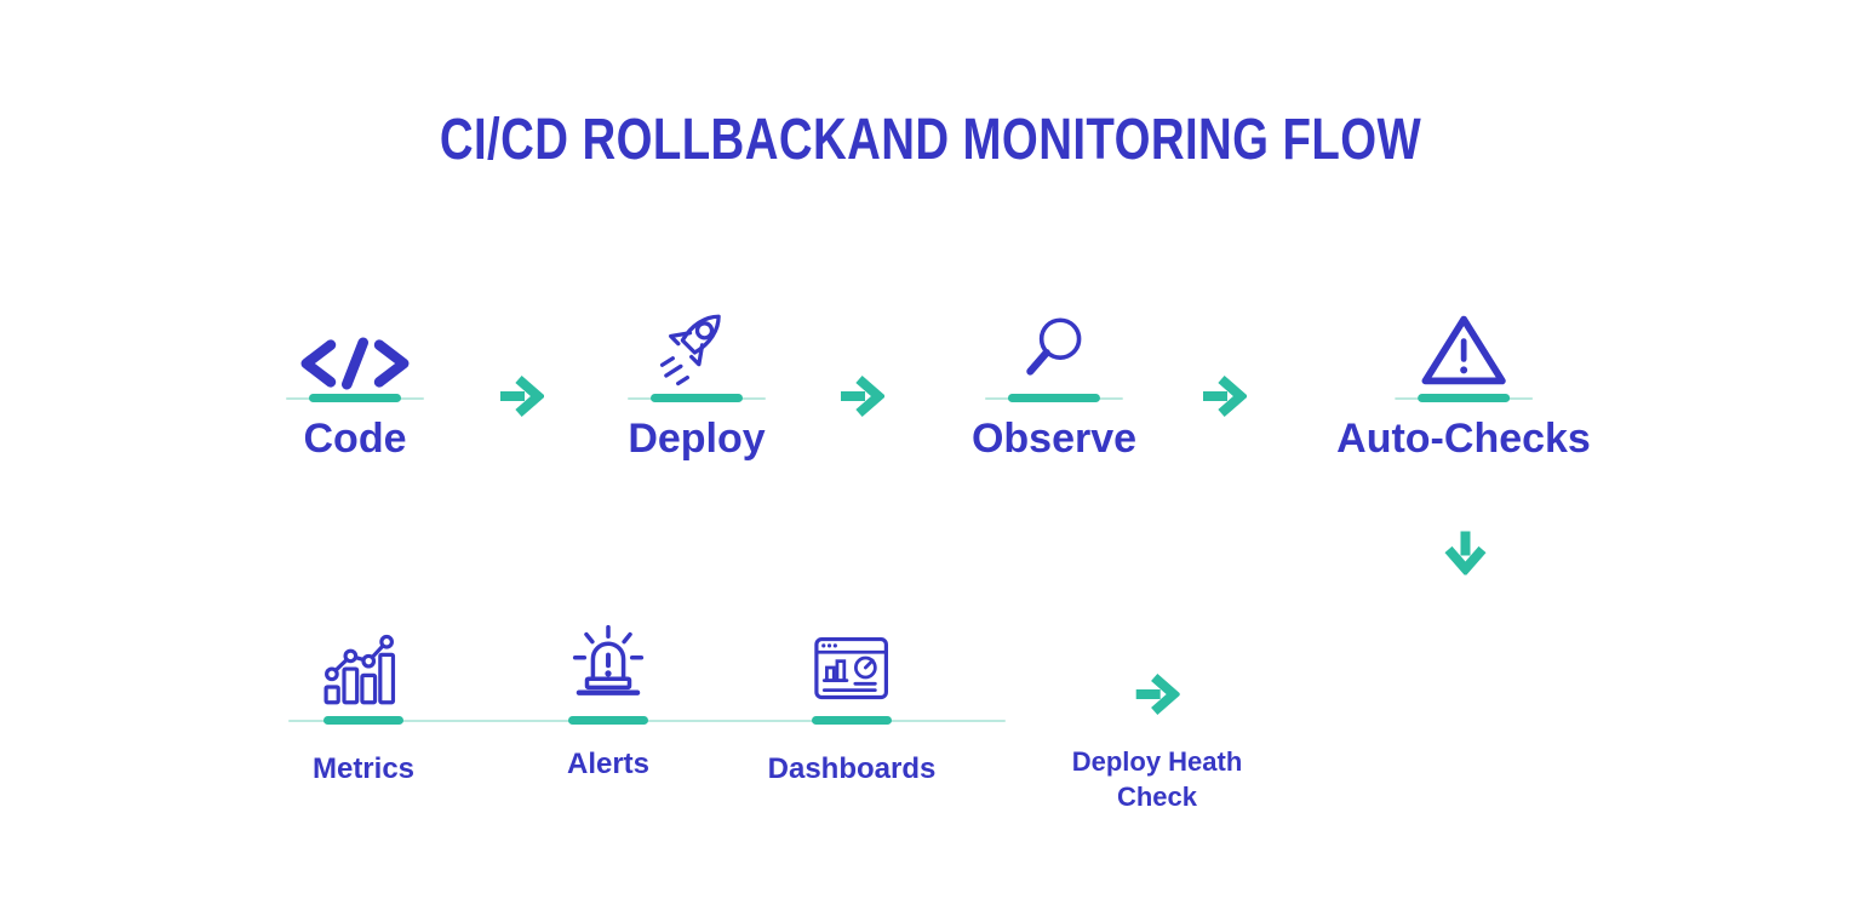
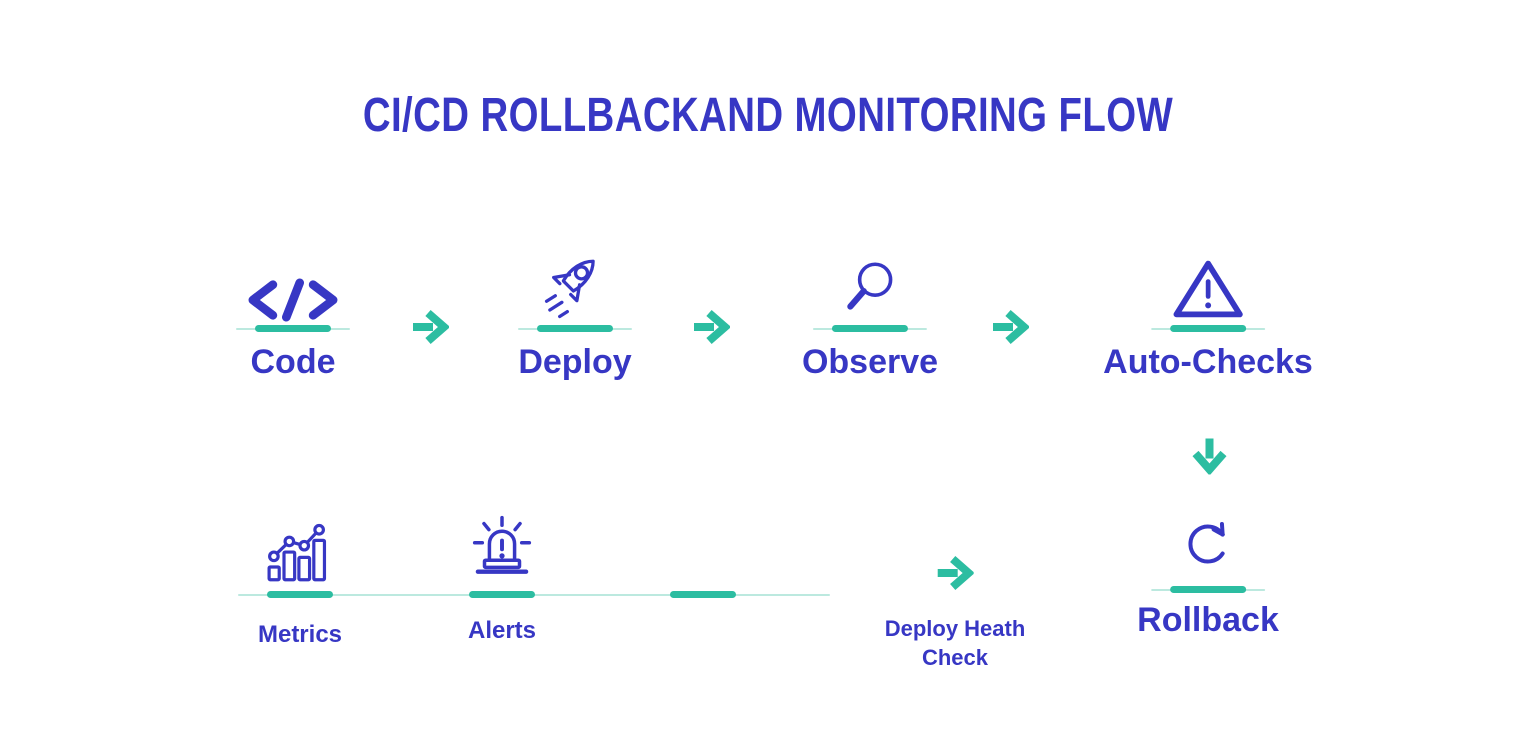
  CI/CD ROLLBACKAND MONITORING FLOW
  Code
  Deploy
  Observe
  Auto-Checks
  Metrics
  Alerts
- Dashboards
  Deploy Heath
  Check
+ Rollback
